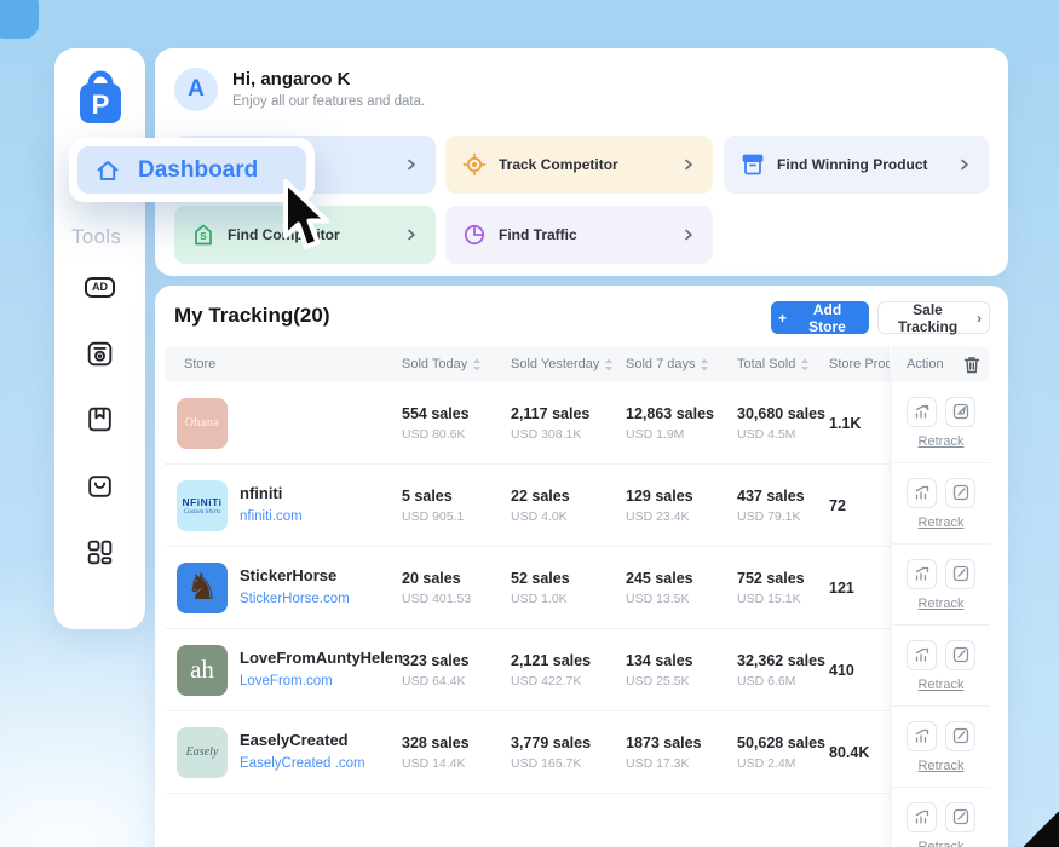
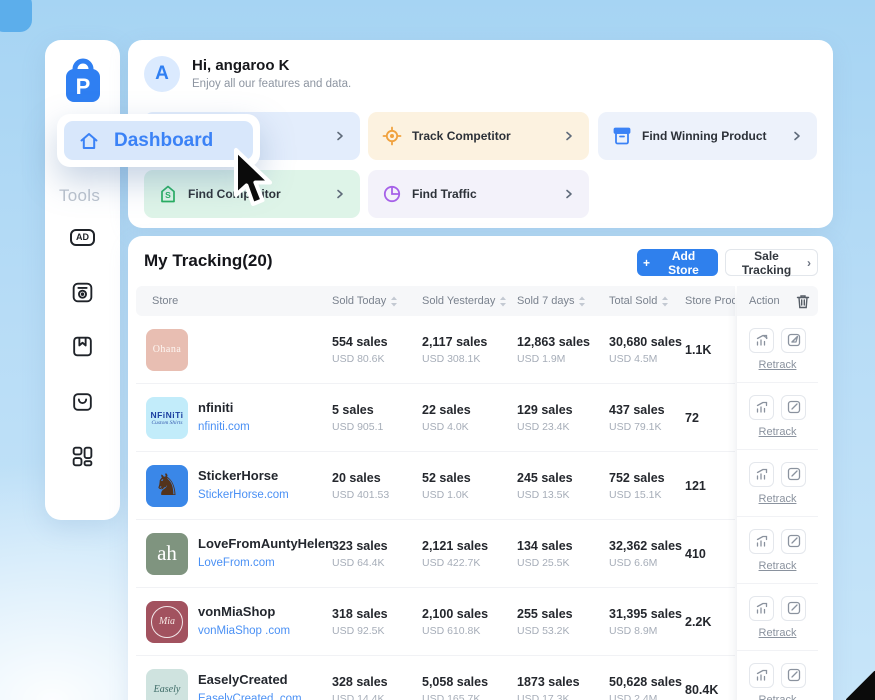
  P
  Tools
  AD
  A
  Hi, angaroo K
  Enjoy all our features and data.
  Track Competitor
  Find Winning Product
  S
  Find Copitor
  Find Traffic
  My Tracking(20)
  +
  Add Store
  Sale Tracking
  ›
  Store
  Sold Today
  Sold Yesterday
  Sold 7 days
  Total Sold
  Ohana
  554 sales
  USD 80.6K
  2,117 sales
  USD 308.1K
  12,863 sales
  USD 1.9M
  30,680 sales
  USD 4.5M
  1.1K
  NFiNiTi
  nfiniti
  nfiniti.com
  5 sales
  USD 905.1
  22 sales
  USD 4.0K
  129 sales
  USD 23.4K
  437 sales
  USD 79.1K
  72
  ♞
  StickerHorse
  StickerHorse.com
  20 sales
  USD 401.53
  52 sales
  USD 1.0K
  245 sales
  USD 13.5K
  752 sales
  USD 15.1K
  121
  ah
  LoveFromAuntyHelen
  LoveFrom.com
  323 sales
  USD 64.4K
  2,121 sales
  USD 422.7K
  134 sales
  USD 25.5K
  32,362 sales
  USD 6.6M
  410
+ Mia
+ vonMiaShop
+ vonMiaShop .com
+ 318 sales
+ USD 92.5K
+ 2,100 sales
+ USD 610.8K
+ 255 sales
+ USD 53.2K
+ 31,395 sales
+ USD 8.9M
+ 2.2K
  Easely
  EaselyCreated
  EaselyCreated .com
  328 sales
  USD 14.4K
- 3,779 sales
+ 5,058 sales
  USD 165.7K
  1873 sales
  USD 17.3K
  50,628 sales
  USD 2.4M
  80.4K
  Action
  Retrack
  Retrack
  Retrack
  Retrack
  Retrack
  Dashboard
